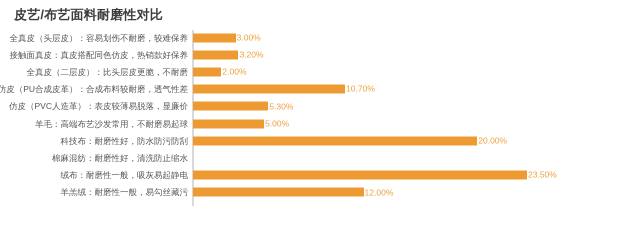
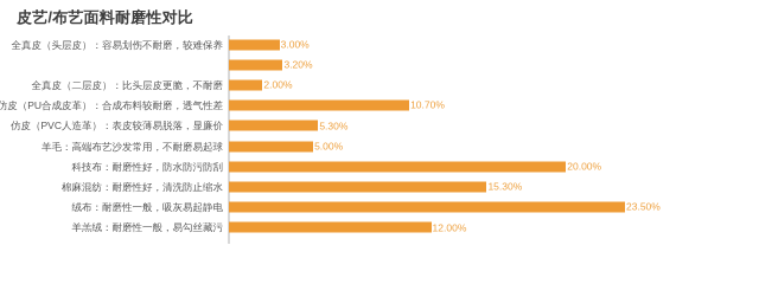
  皮艺/布艺面料耐磨性对比
  全真皮（头层皮）：容易划伤不耐磨，较难保养
  3.00%
- 接触面真皮：真皮搭配同色仿皮，热销款好保养
  3.20%
  全真皮（二层皮）：比头层皮更脆，不耐磨
  2.00%
  仿皮（PU合成皮革）：合成布料较耐磨，透气性差
  10.70%
  仿皮（PVC人造革）：表皮较薄易脱落，显廉价
  5.30%
  羊毛：高端布艺沙发常用，不耐磨易起球
  5.00%
  科技布：耐磨性好，防水防污防刮
  20.00%
  棉麻混纺：耐磨性好，清洗防止缩水
+ 15.30%
  绒布：耐磨性一般，吸灰易起静电
  23.50%
  羊羔绒：耐磨性一般，易勾丝藏污
  12.00%
